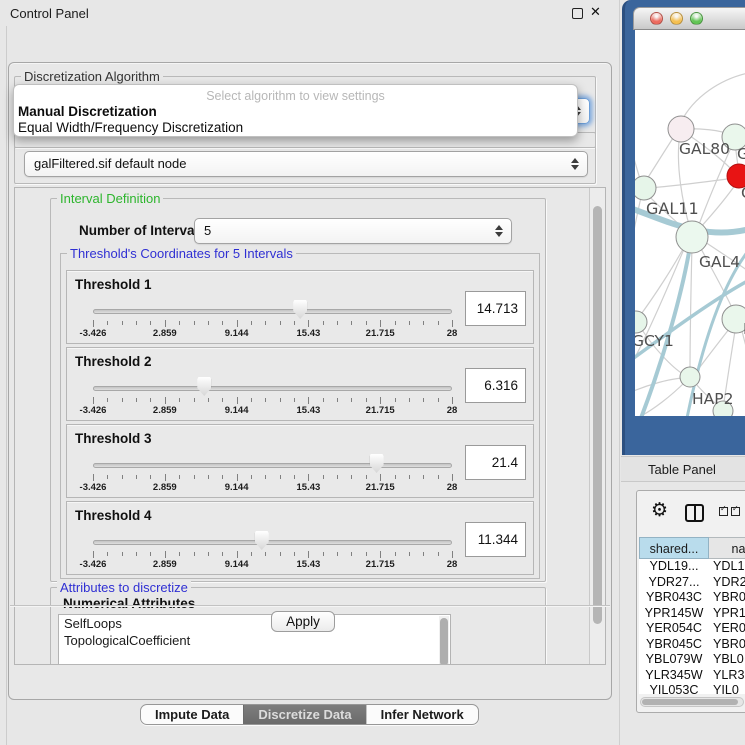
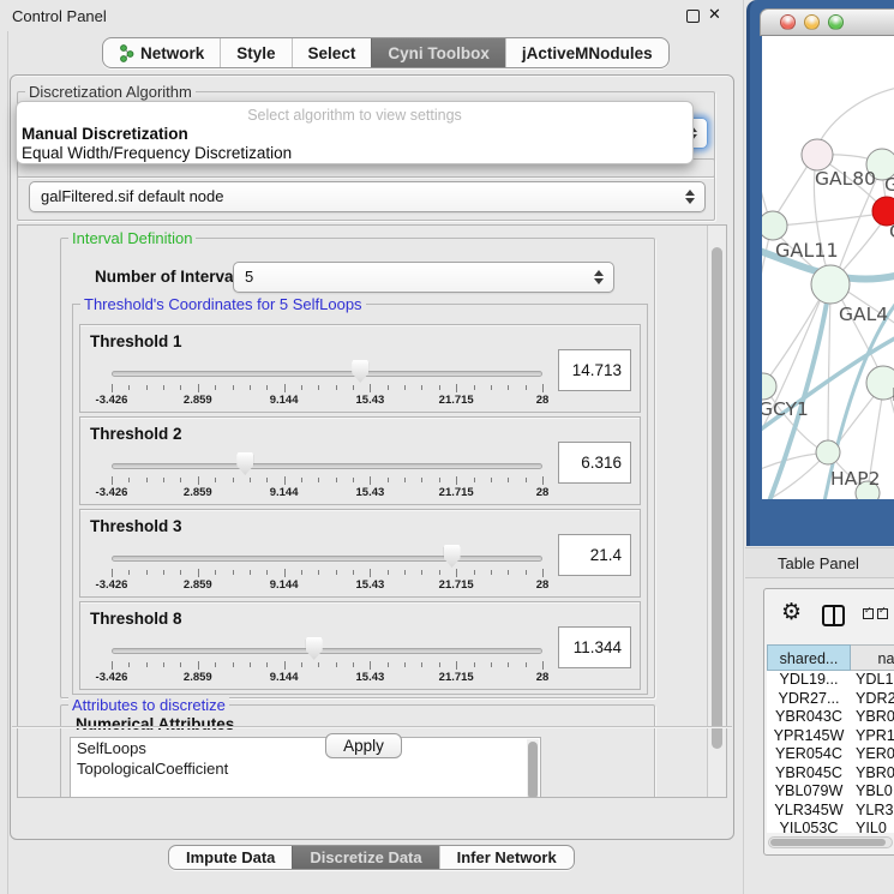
  Control Panel
  ✕
+ Network
+ Style
+ Select
+ Cyni Toolbox
+ jActiveMNodules
  Discretization Algorithm
  galFiltered.sif default node
  Interval Definition
  Number of Interva
  5
- Threshold's Coordinates for 5 Intervals
+ Threshold's Coordinates for 5 SelfLoops
  Threshold 1
  -3.426
  2.859
  9.144
  15.43
  21.715
  28
  14.713
  Threshold 2
  -3.426
  2.859
  9.144
  15.43
  21.715
  28
  6.316
  Threshold 3
  -3.426
  2.859
  9.144
  15.43
  21.715
  28
  21.4
- Threshold 4
+ Threshold 8
  -3.426
  2.859
  9.144
  15.43
  21.715
  28
  11.344
  Attributes to discretize
  Numerical Attributes
  SelfLoops
  TopologicalCoefficient
  Apply
  Impute Data
  Discretize Data
  Infer Network
  Select algorithm to view settings
  Manual Discretization
  Equal Width/Frequency Discretization
  GAL80
  GAL11
  GAL4
  GCY1
  HAP2
  Table Panel
  ⚙
  shared...
  na
  YDL19...
  YDL1
  YDR27...
  YDR2
  YBR043C
  YBR0
  YPR145W
  YPR1
  YER054C
  YER0
  YBR045C
  YBR0
  YBL079W
  YBL0
  YLR345W
  YLR3
  YIL053C
  YIL0
